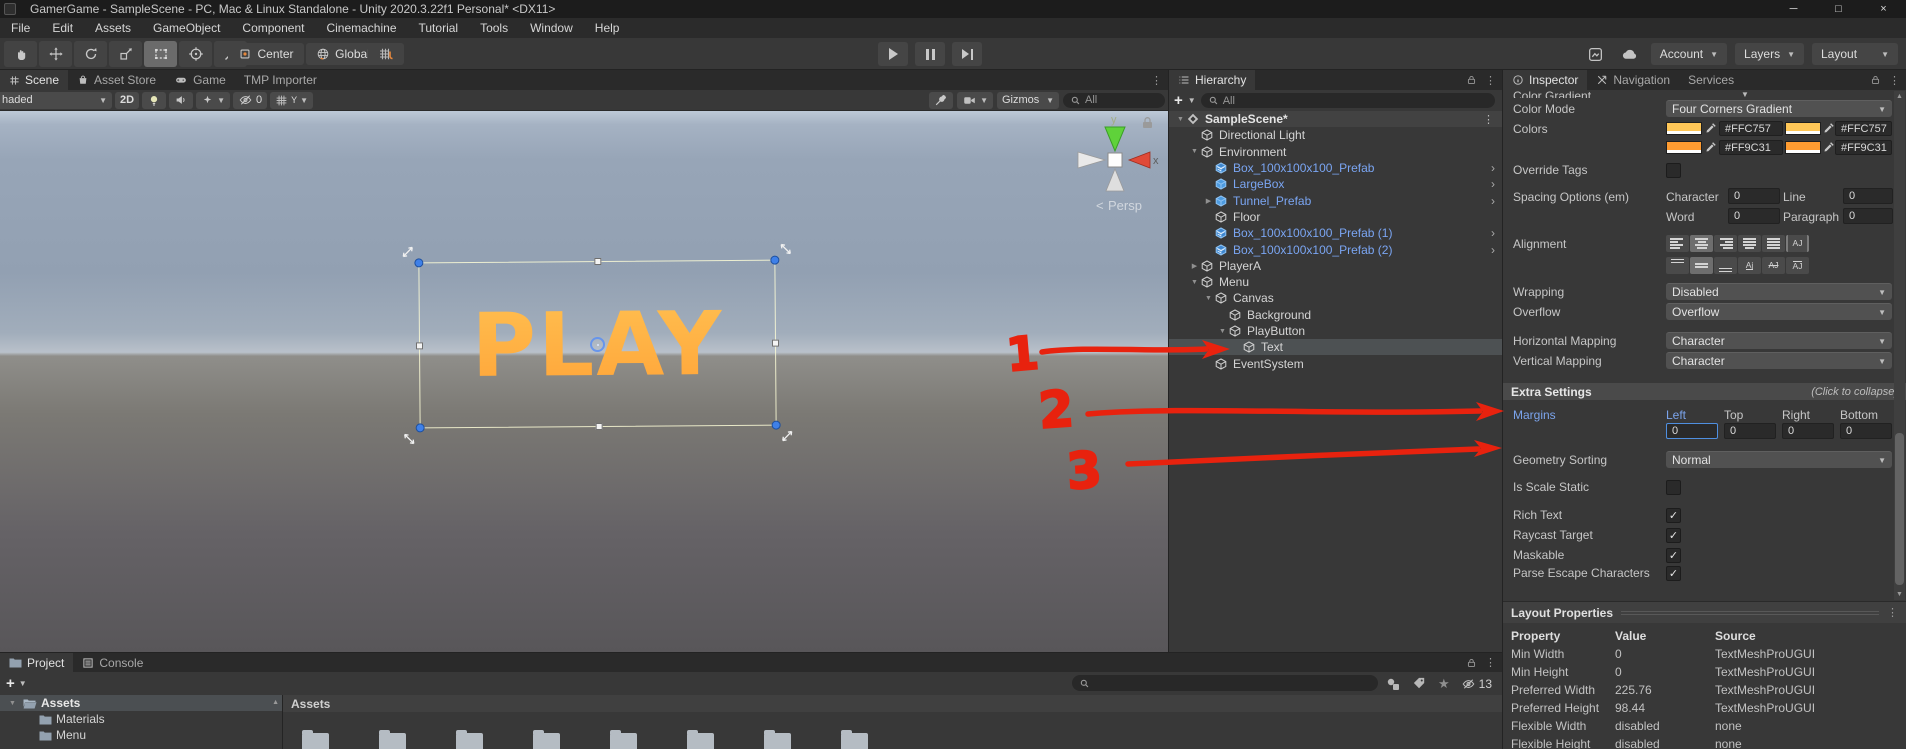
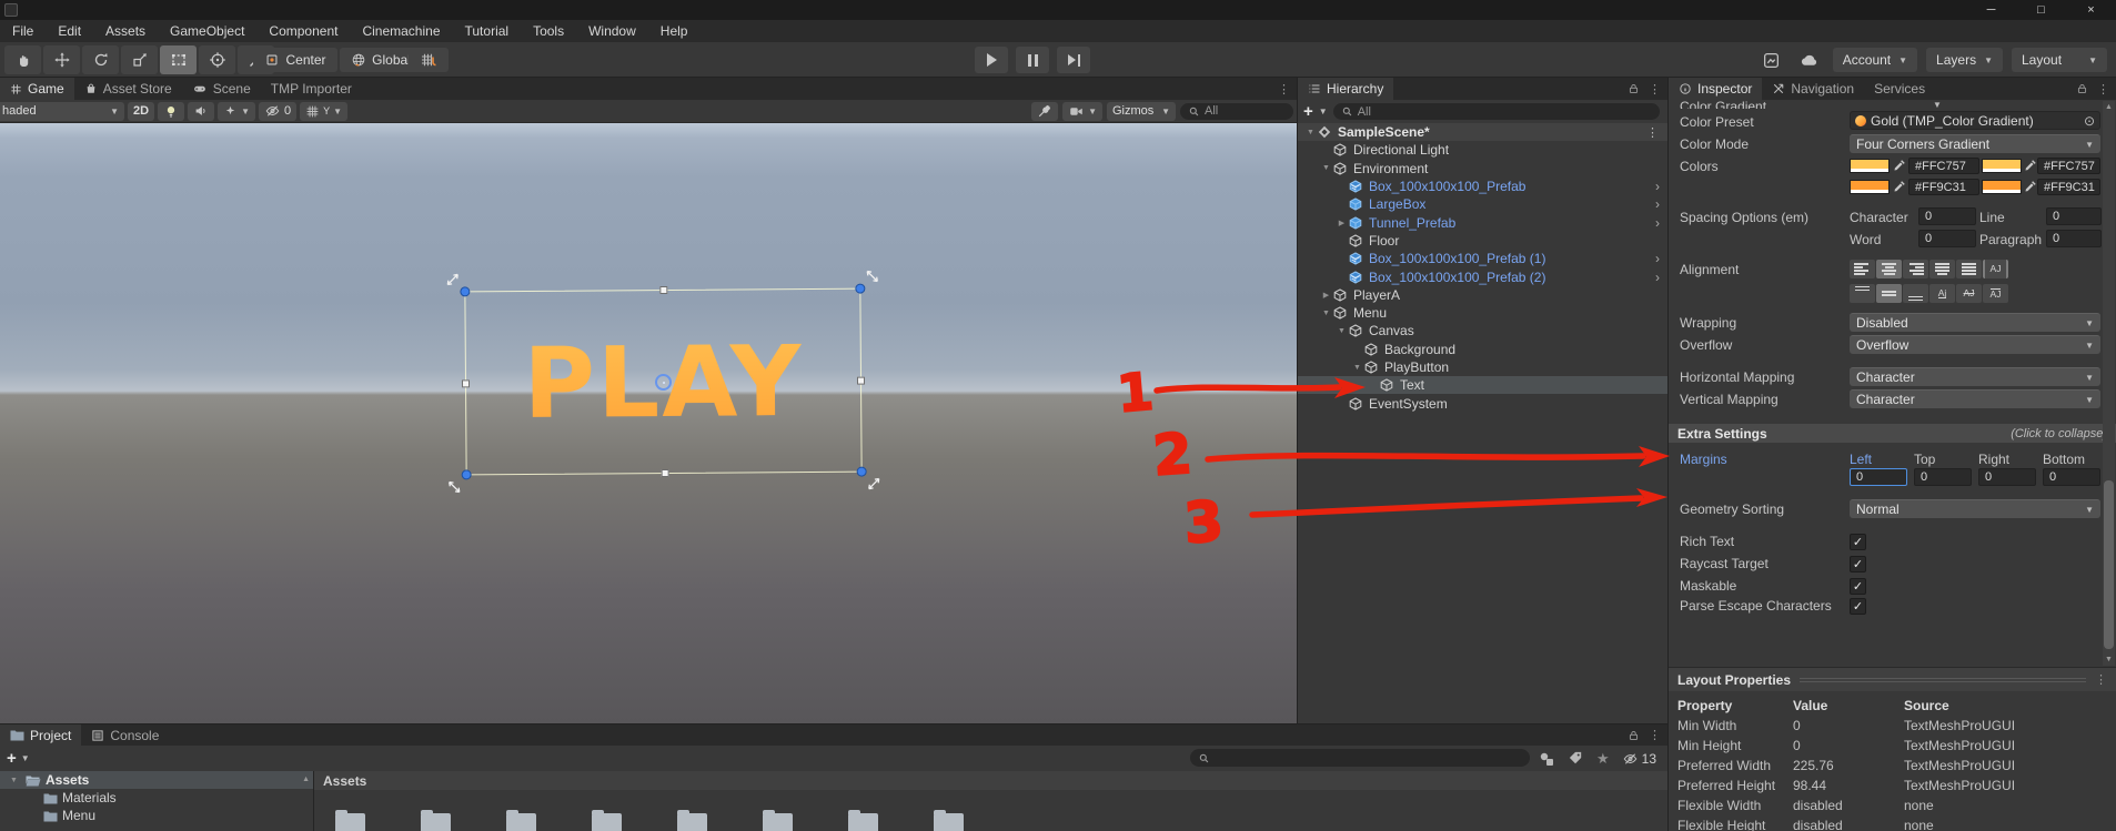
- GamerGame - SampleScene - PC, Mac & Linux Standalone - Unity 2020.3.22f1 Personal* <DX11>
  ─
  □
  ×
  File
  Edit
  Assets
  GameObject
  Component
  Cinemachine
  Tutorial
  Tools
  Window
  Help
  Center
  Globa
  Account
  ▼
  Layers
  ▼
  Layout
  ▼
- Scene
+ Game
  Asset Store
- Game
+ Scene
  TMP Importer
  ⋮
  haded
  ▼
  2D
  ▼
  0
  Y
  ▼
  ▼
  Gizmos
  ▼
  All
  PLAY
- y
- x
- <
- Persp
  Hierarchy
  ⋮
  +
  ▼
  All
  SampleScene*
  ⋮
  Directional Light
  Environment
  Box_100x100x100_Prefab
  ›
  LargeBox
  ›
  Tunnel_Prefab
  ›
  Floor
  Box_100x100x100_Prefab (1)
  ›
  Box_100x100x100_Prefab (2)
  ›
  PlayerA
  Menu
  Canvas
  Background
  PlayButton
  Text
  EventSystem
  Inspector
  Navigation
  Services
  ⋮
  Color Gradient
  ▼
+ Color Preset
+ Gold (TMP_Color Gradient)
+ ⊙
  Color Mode
  Four Corners Gradient
  ▼
  Colors
  #FFC757
  #FFC757
  #FF9C31
  #FF9C31
- Override Tags
  Spacing Options (em)
  Character
  0
  Line
  0
  Word
  0
  Paragraph
  0
  Alignment
  AJ
  Aj
  AJ
  AJ
  Wrapping
  Disabled
  ▼
  Overflow
  Overflow
  ▼
  Horizontal Mapping
  Character
  ▼
  Vertical Mapping
  Character
  ▼
  Extra Settings
  (Click to collapse
  Margins
  Left
  0
  Top
  0
  Right
  0
  Bottom
  0
  Geometry Sorting
  Normal
  ▼
- Is Scale Static
  Rich Text
  ✓
  Raycast Target
  ✓
  Maskable
  ✓
  Parse Escape Characters
  ✓
  Layout Properties
  ⋮
  Property
  Value
  Source
  Min Width
  0
  TextMeshProUGUI
  Min Height
  0
  TextMeshProUGUI
  Preferred Width
  225.76
  TextMeshProUGUI
  Preferred Height
  98.44
  TextMeshProUGUI
  Flexible Width
  disabled
  none
  Flexible Height
  disabled
  none
  Project
  Console
  ⋮
  +
  ▼
  ★
  13
  Assets
  Materials
  Menu
  Assets
